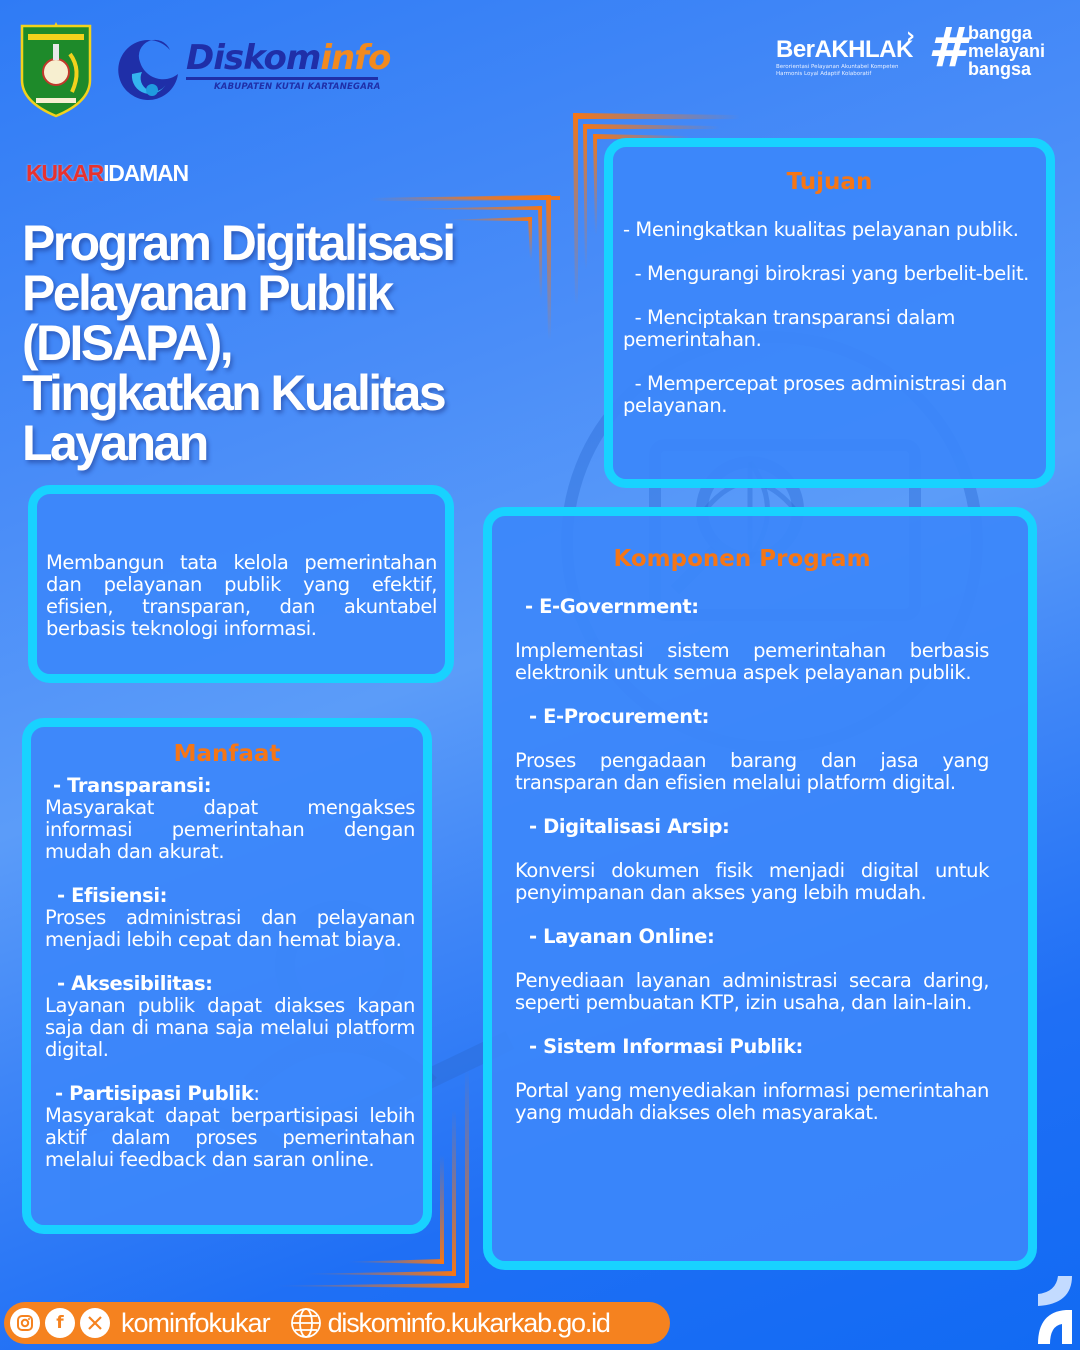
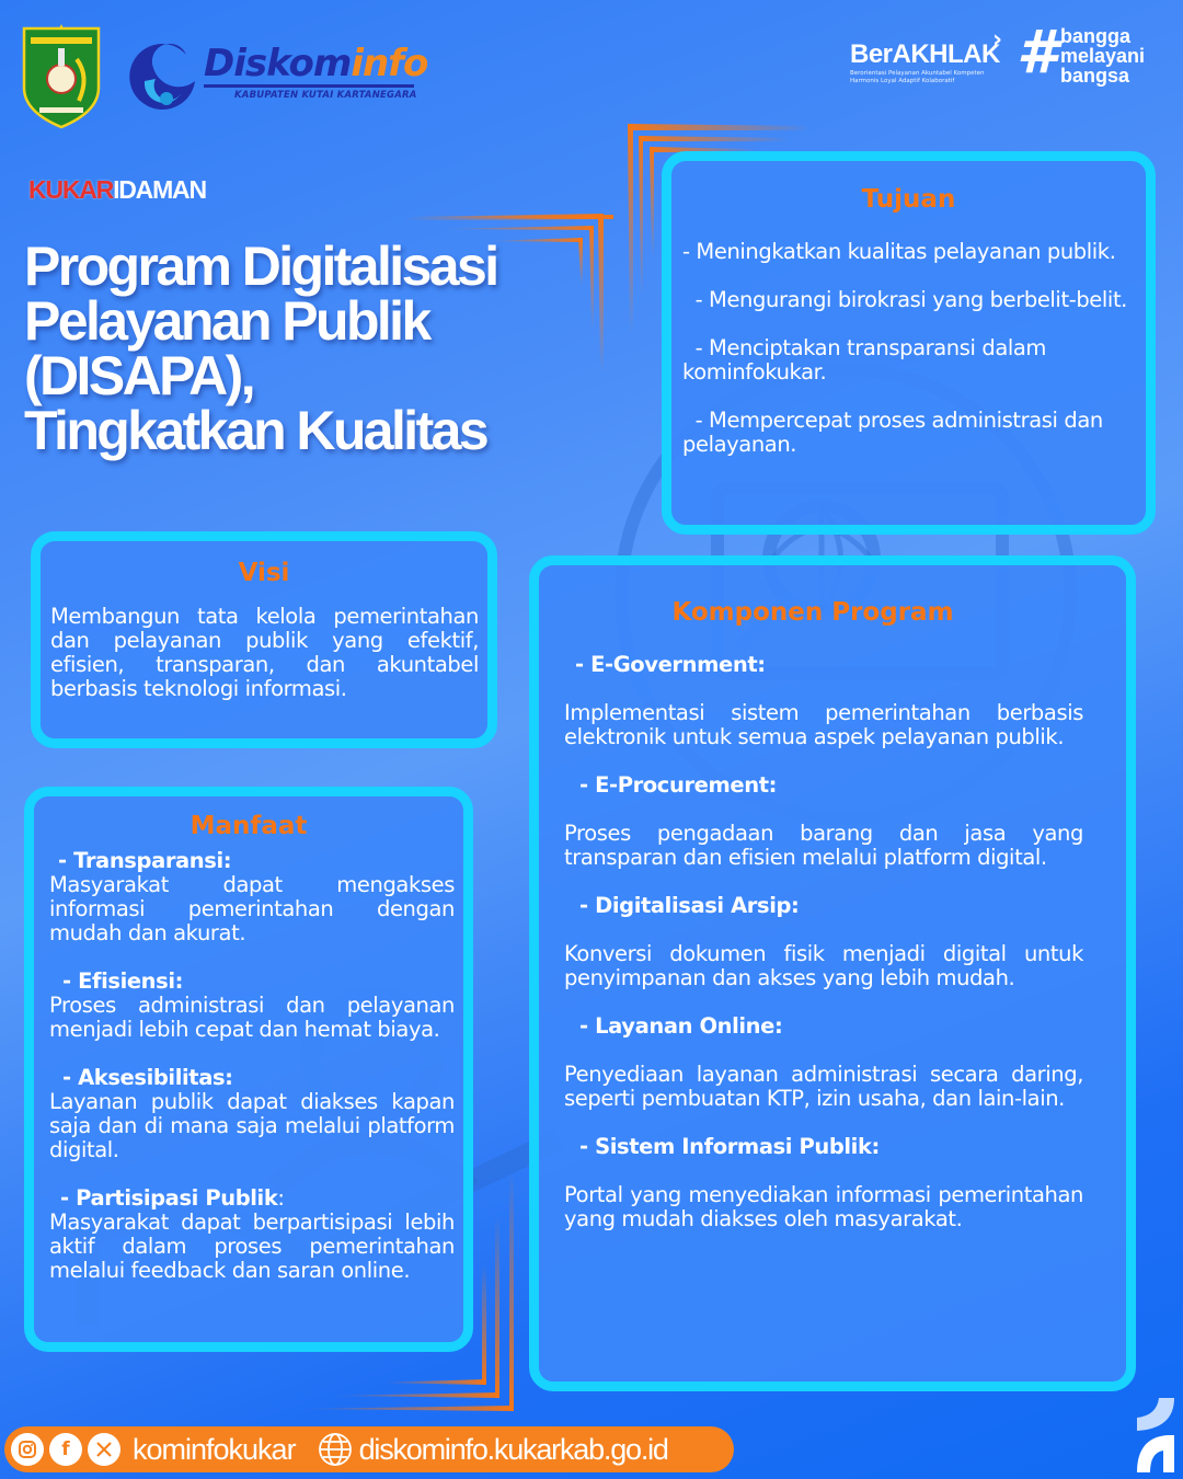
  Diskominfo
  KABUPATEN KUTAI KARTANEGARA
  BerAKHLAK
  ›
  #
  bangga
  melayani
  bangsa
  KUKARIDAMAN
  Program Digitalisasi
  Pelayanan Publik
  (DISAPA),
  Tingkatkan Kualitas
- Layanan
  Tujuan
  - Meningkatkan kualitas pelayanan publik.
  - Mengurangi birokrasi yang berbelit-belit.
- - Menciptakan transparansi dalam pemerintahan.
+ - Menciptakan transparansi dalam kominfokukar.
  - Mempercepat proses administrasi dan pelayanan.
+ Visi
  Membangun tata kelola pemerintahan dan pelayanan publik yang efektif, efisien, transparan, dan akuntabel berbasis teknologi informasi.
  Manfaat
  - Transparansi:
  Masyarakat dapat mengakses informasi pemerintahan dengan mudah dan akurat.
  - Efisiensi:
  Proses administrasi dan pelayanan menjadi lebih cepat dan hemat biaya.
  - Aksesibilitas:
  Layanan publik dapat diakses kapan saja dan di mana saja melalui platform digital.
  - Partisipasi Publik:
  Masyarakat dapat berpartisipasi lebih aktif dalam proses pemerintahan melalui feedback dan saran online.
  Komponen Program
  - E-Government:
  Implementasi sistem pemerintahan berbasis elektronik untuk semua aspek pelayanan publik.
  - E-Procurement:
  Proses pengadaan barang dan jasa yang transparan dan efisien melalui platform digital.
  - Digitalisasi Arsip:
  Konversi dokumen fisik menjadi digital untuk penyimpanan dan akses yang lebih mudah.
  - Layanan Online:
  Penyediaan layanan administrasi secara daring, seperti pembuatan KTP, izin usaha, dan lain-lain.
  - Sistem Informasi Publik:
  Portal yang menyediakan informasi pemerintahan yang mudah diakses oleh masyarakat.
  f
  kominfokukar
  diskominfo.kukarkab.go.id
